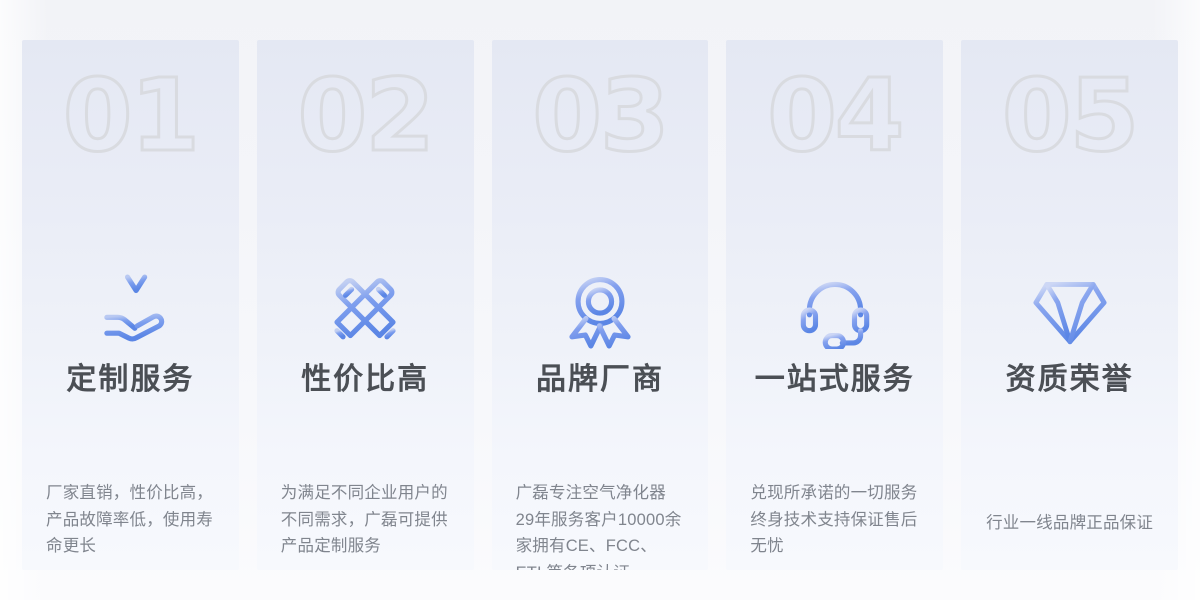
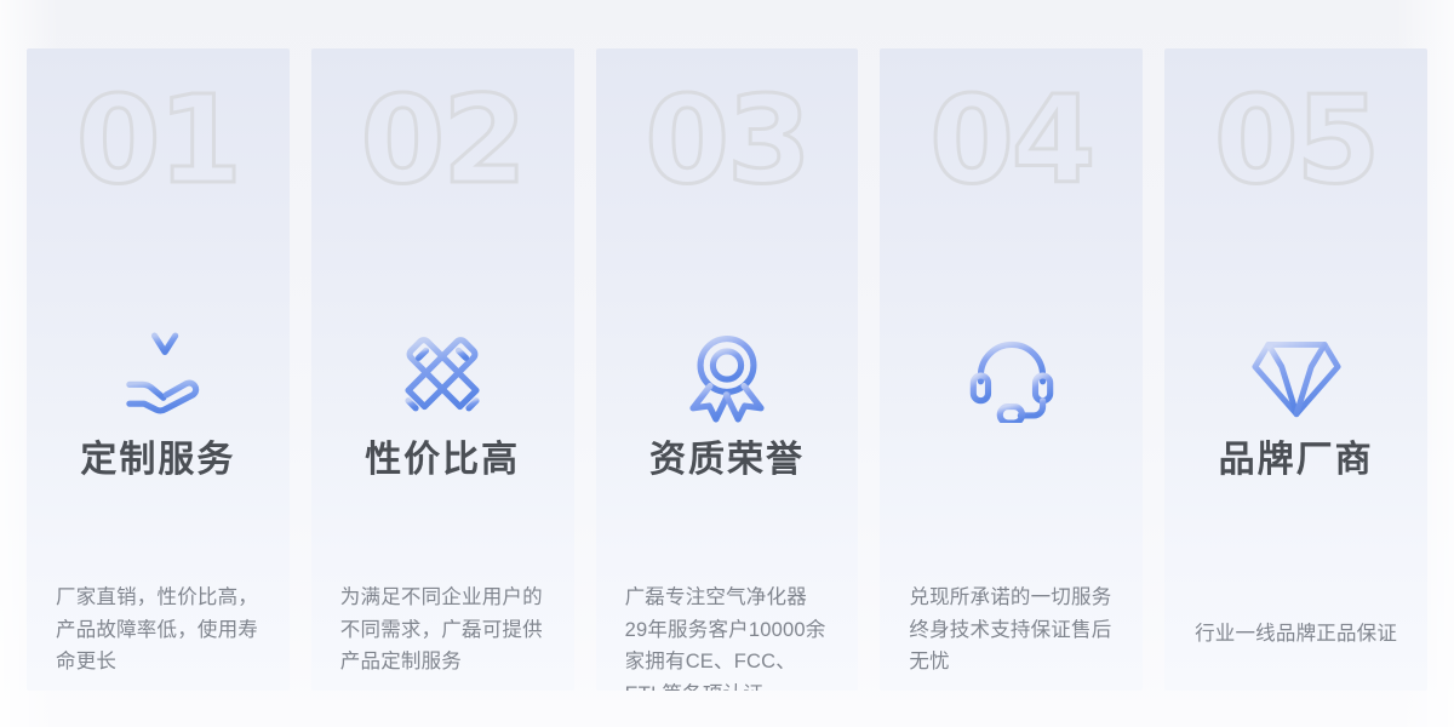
  定制服务
  厂家直销，性价比高，产品故障率低，使用寿命更长
  性价比高
  为满足不同企业用户的不同需求，广磊可提供产品定制服务
- 品牌厂商
+ 资质荣誉
  广磊专注空气净化器29年服务客户10000余家拥有CE、FCC、
- 一站式服务
  兑现所承诺的一切服务终身技术支持保证售后无忧
- 资质荣誉
+ 品牌厂商
  行业一线品牌正品保证
